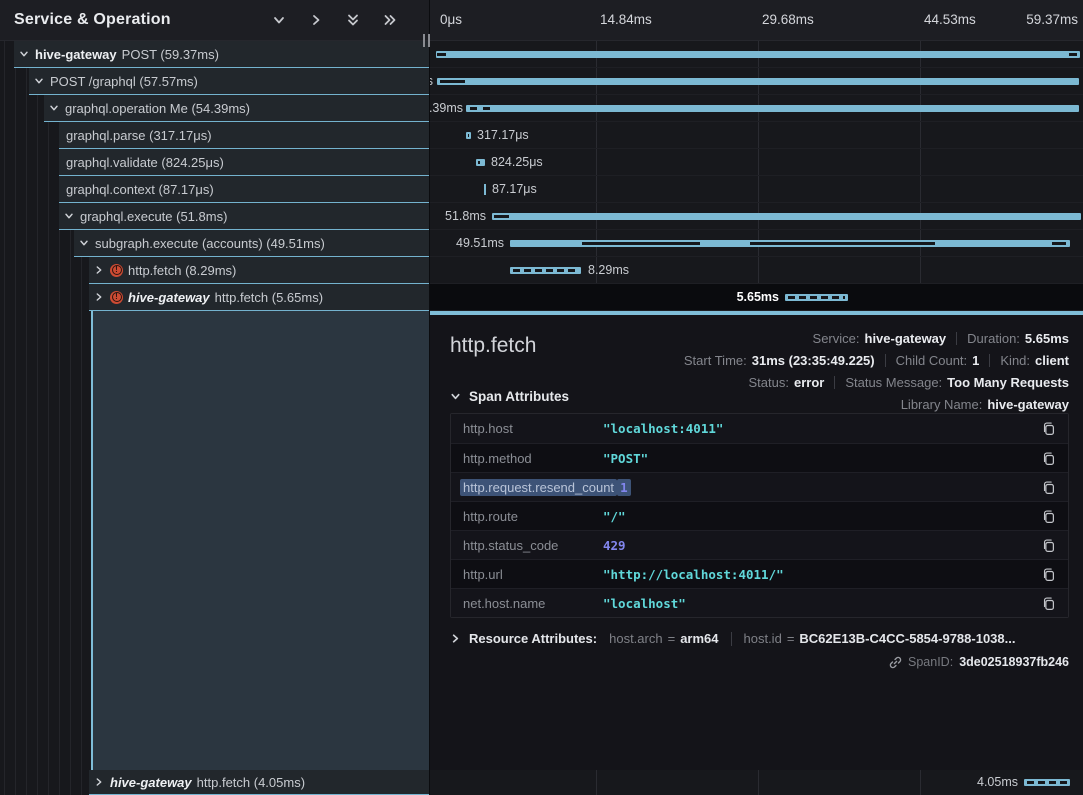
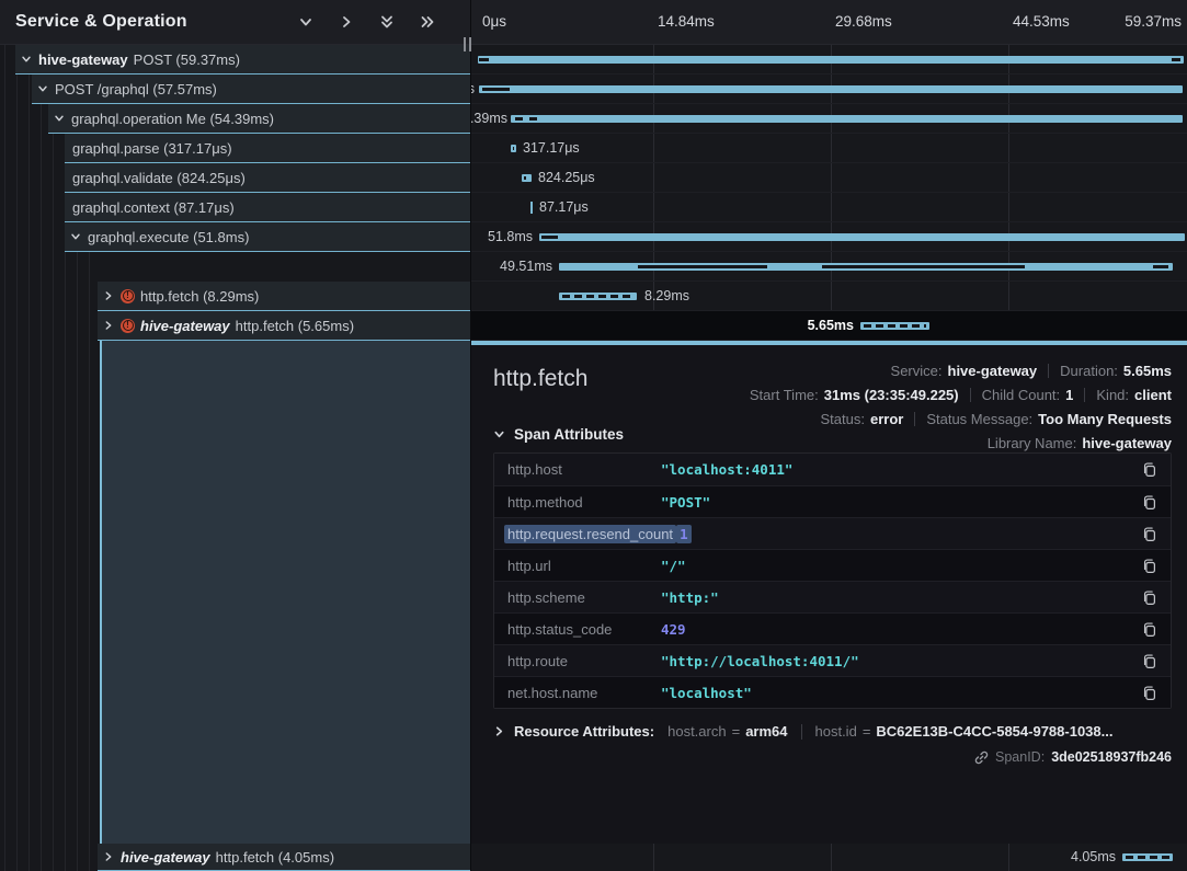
  Service & Operation
  hive-gateway
  POST (59.37ms)
  POST /graphql (57.57ms)
  graphql.operation Me (54.39ms)
  graphql.parse (317.17μs)
  graphql.validate (824.25μs)
  graphql.context (87.17μs)
  graphql.execute (51.8ms)
- subgraph.execute (accounts) (49.51ms)
  http.fetch (8.29ms)
  hive-gateway
  http.fetch (5.65ms)
  hive-gateway
  http.fetch (4.05ms)
  0μs
  14.84ms
  29.68ms
  44.53ms
  59.37ms
  .39ms
  317.17μs
  824.25μs
  87.17μs
  51.8ms
  49.51ms
  8.29ms
  5.65ms
  4.05ms
  http.fetch
  Service: hive-gateway
  Duration: 5.65ms
  Start Time: 31ms (23:35:49.225)
  Child Count: 1
  Kind: client
  Status: error
  Status Message: Too Many Requests
  Library Name: hive-gateway
  Span Attributes
  http.host
  "localhost:4011"
  http.method
  "POST"
  http.request.resend_count
  1
- http.route
+ http.url
  "/"
+ http.scheme
+ "http:"
  http.status_code
  429
- http.url
+ http.route
  "http://localhost:4011/"
  net.host.name
  "localhost"
  Resource Attributes:
  host.arch
  =
  arm64
  host.id
  =
  BC62E13B-C4CC-5854-9788-1038...
  SpanID:
  3de02518937fb246
